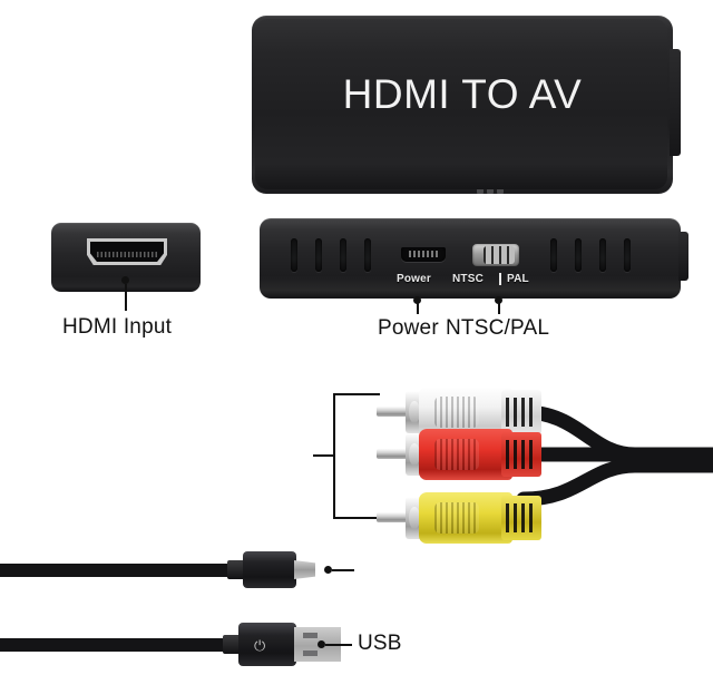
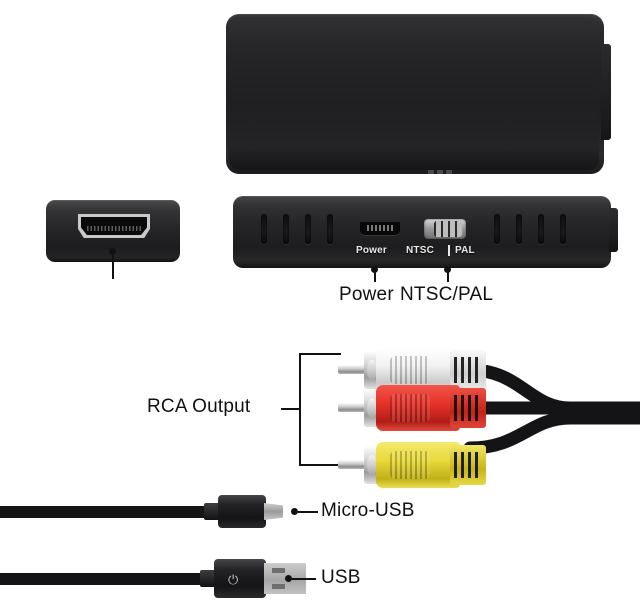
- HDMI TO AV
- HDMI Input
  Power
  NTSC
  PAL
  Power
  NTSC/PAL
+ RCA Output
+ Micro-USB
  ⏻
  USB
